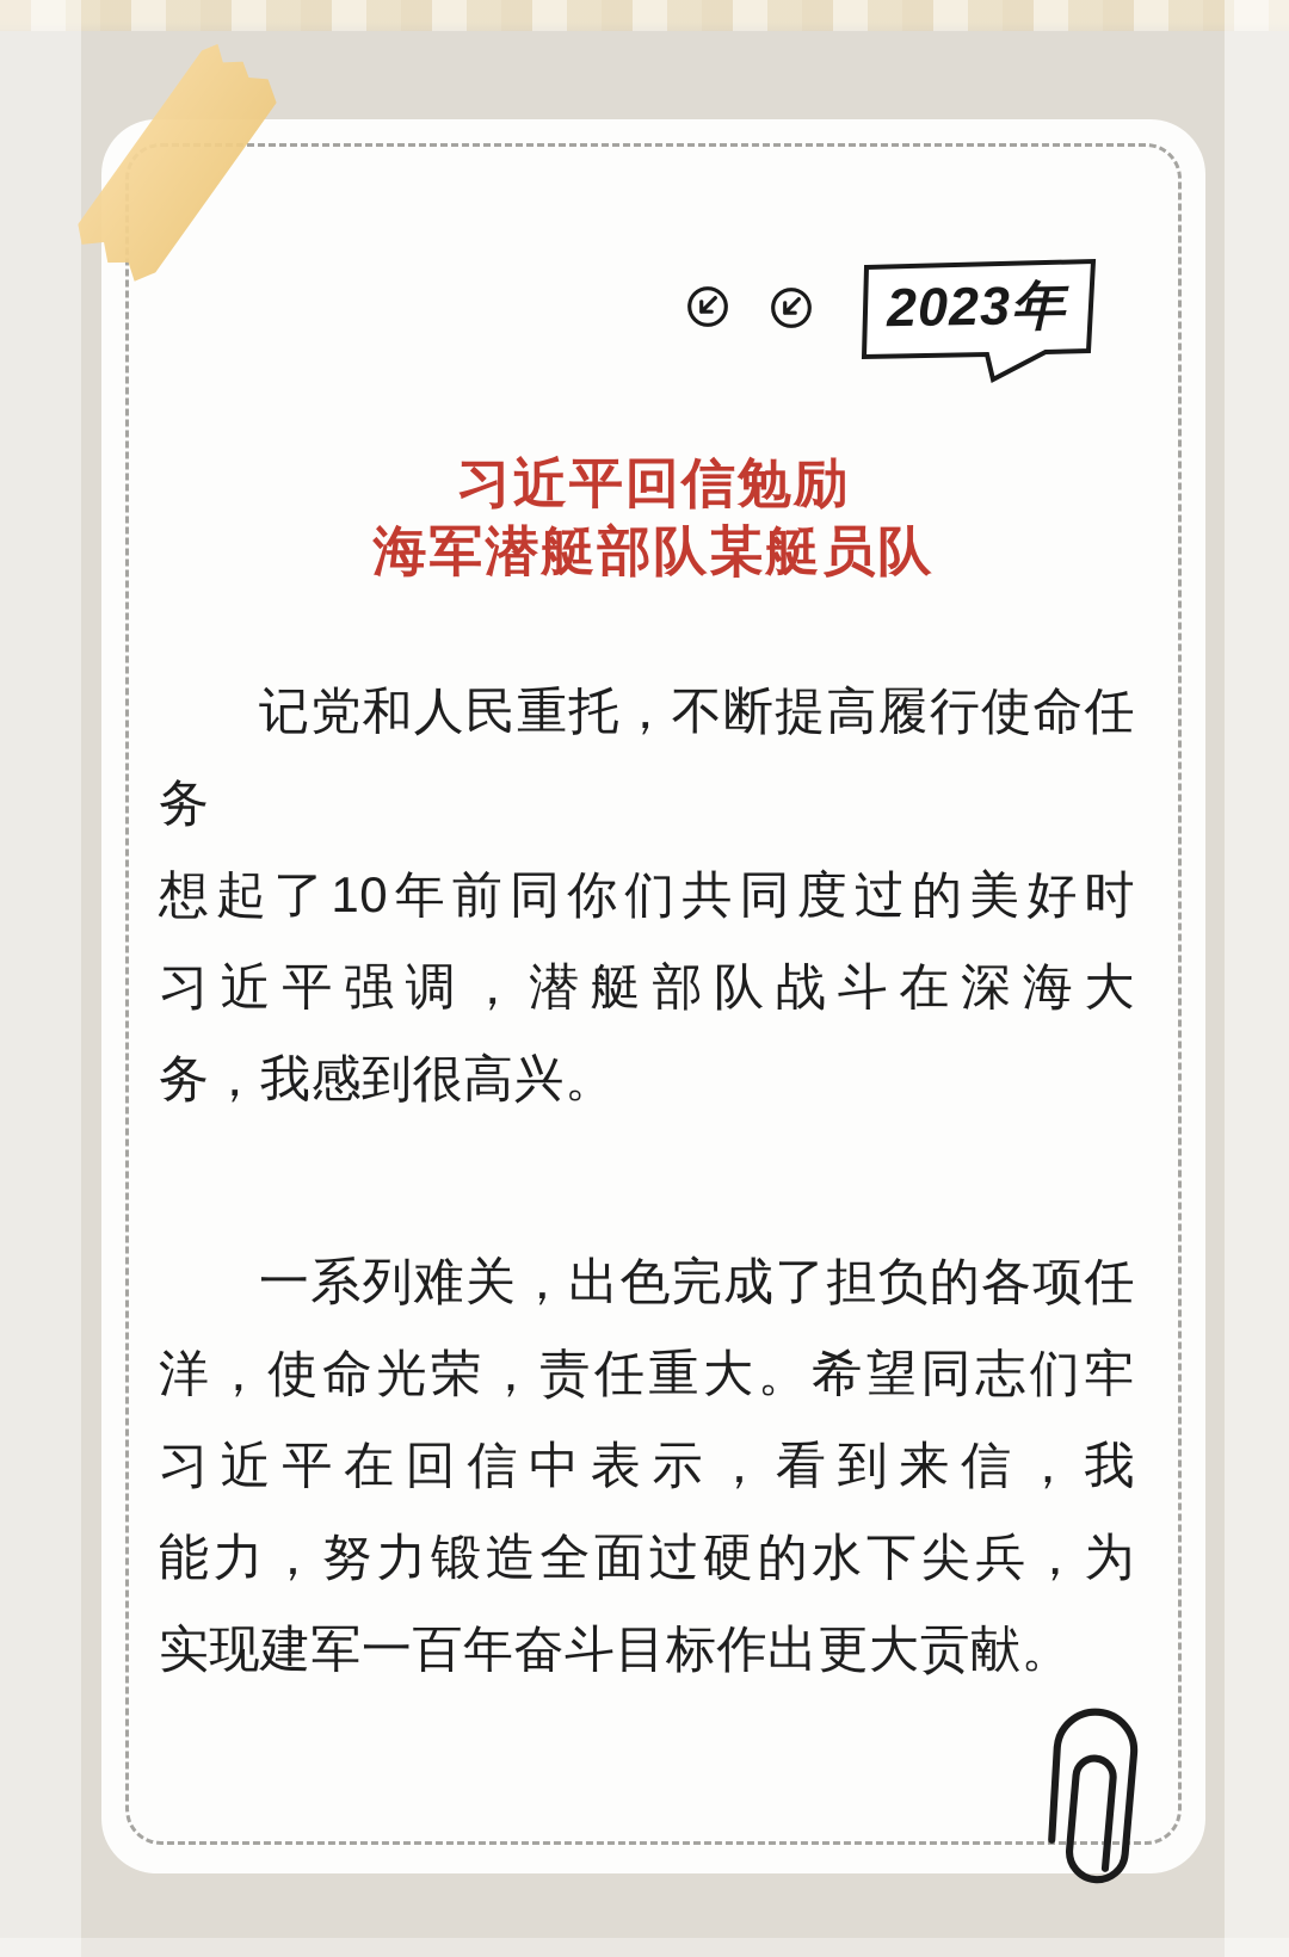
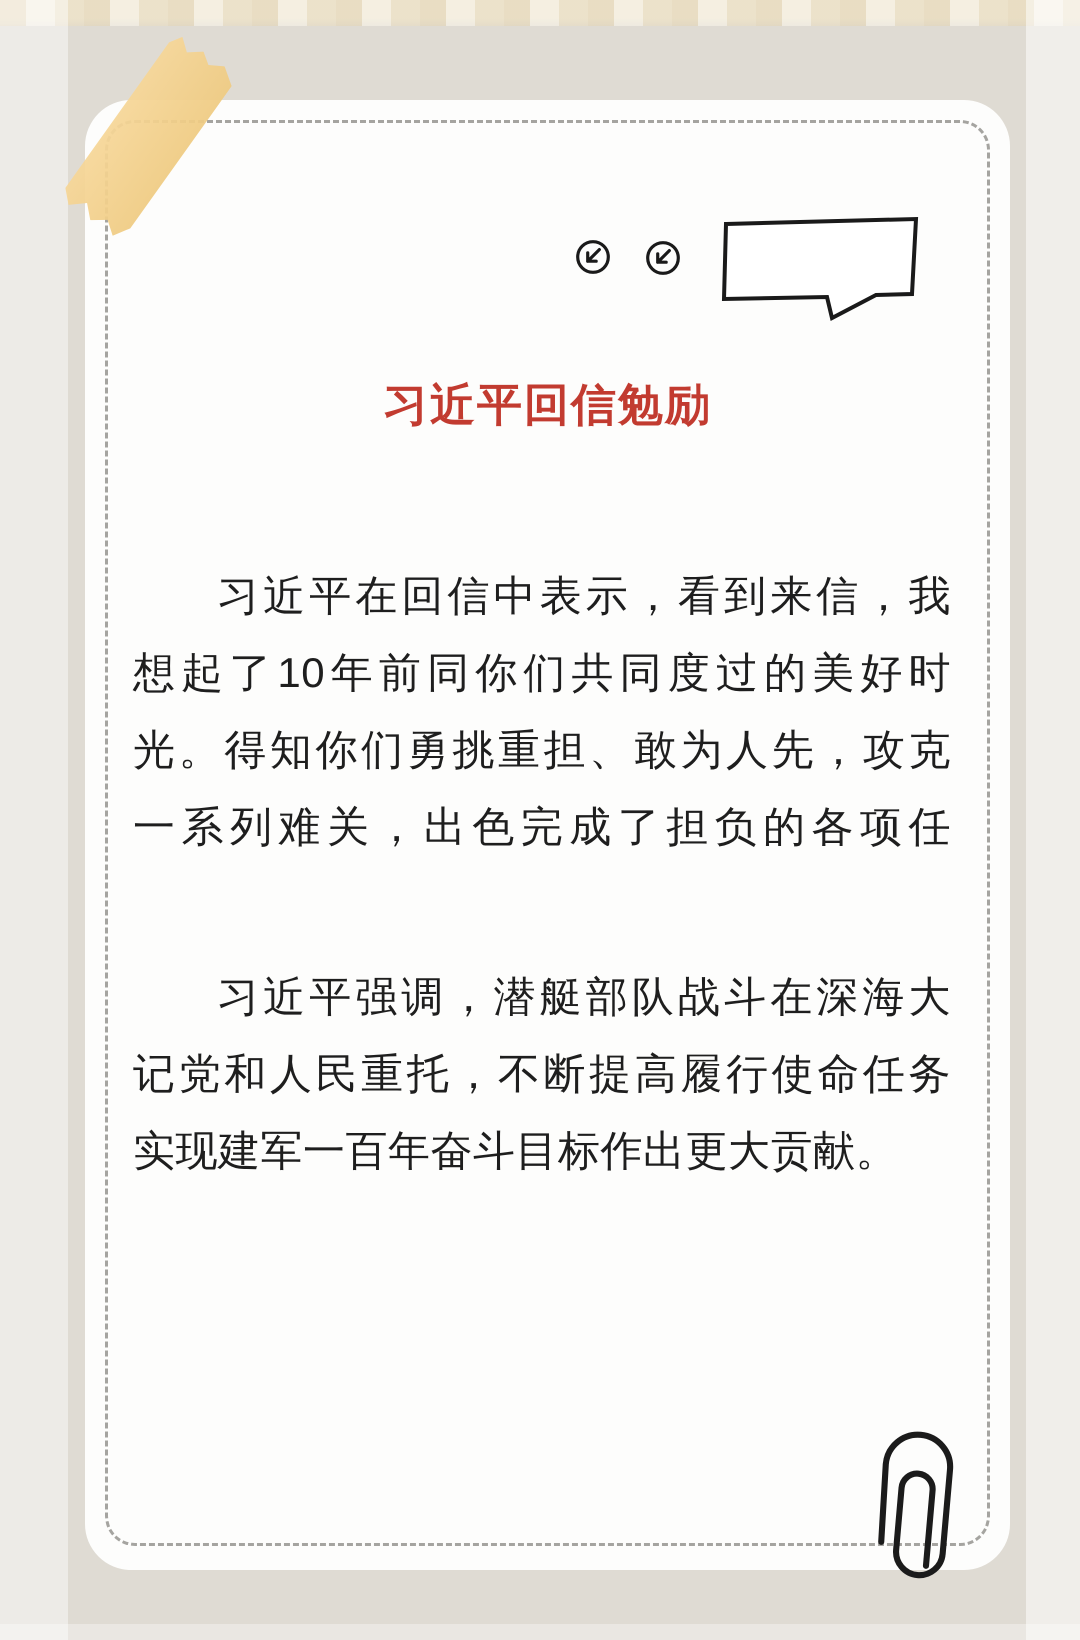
- 2023年
  习近平回信勉励
- 海军潜艇部队某艇员队
- 记党和人民重托，不断提高履行使命任务
+ 习近平在回信中表示，看到来信，我
  想起了10年前同你们共同度过的美好时
+ 光。得知你们勇挑重担、敢为人先，攻克
- 习近平强调，潜艇部队战斗在深海大
+ 一系列难关，出色完成了担负的各项任
- 务，我感到很高兴。
- 一系列难关，出色完成了担负的各项任
+ 习近平强调，潜艇部队战斗在深海大
- 洋，使命光荣，责任重大。希望同志们牢
- 习近平在回信中表示，看到来信，我
+ 记党和人民重托，不断提高履行使命任务
- 能力，努力锻造全面过硬的水下尖兵，为
  实现建军一百年奋斗目标作出更大贡献。
